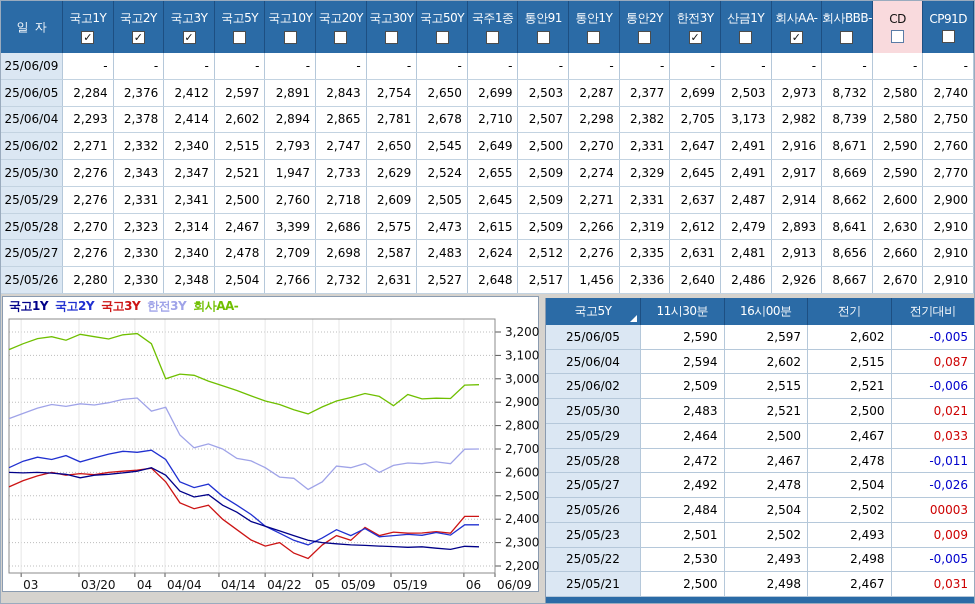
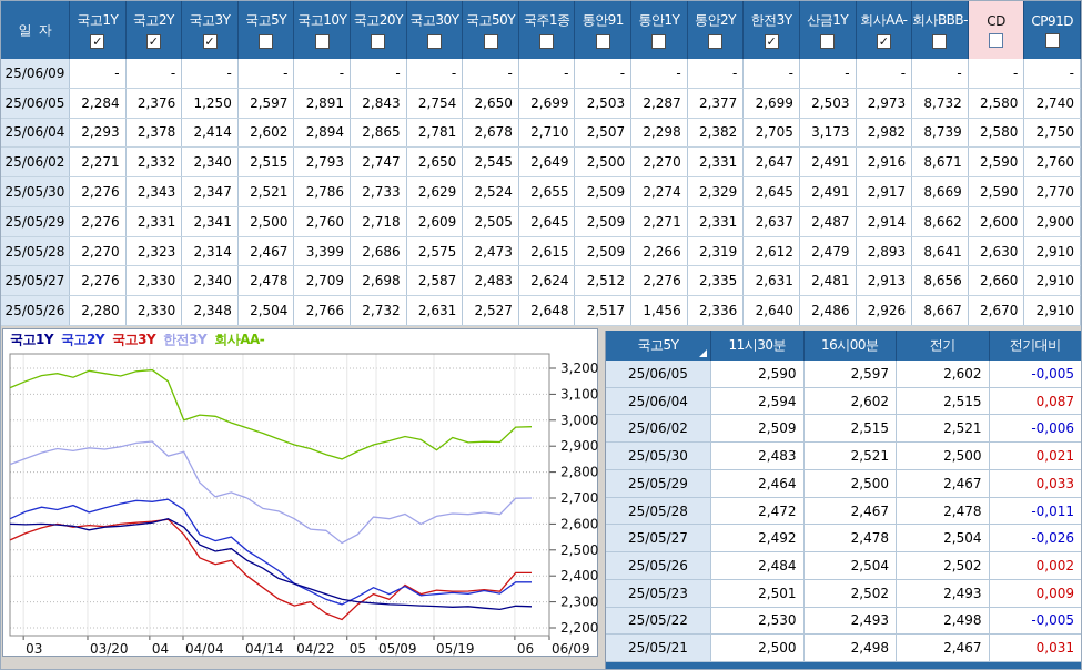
  일 자
  국고1Y
  ✓
  국고2Y
  ✓
  국고3Y
  ✓
  국고5Y
  국고10Y
  국고20Y
  국고30Y
  국고50Y
  국주1종
  통안91
  통안1Y
  통안2Y
  한전3Y
  ✓
  산금1Y
  회사AA-
  ✓
  회사BBB-
  CD
  CP91D
  25/06/09
  -
  -
  -
  -
  -
  -
  -
  -
  -
  -
  -
  -
  -
  -
  -
  -
  -
  -
  25/06/05
  2,284
  2,376
- 2,412
+ 1,250
  2,597
  2,891
  2,843
  2,754
  2,650
  2,699
  2,503
  2,287
  2,377
  2,699
  2,503
  2,973
  8,732
  2,580
  2,740
  25/06/04
  2,293
  2,378
  2,414
  2,602
  2,894
  2,865
  2,781
  2,678
  2,710
  2,507
  2,298
  2,382
  2,705
  3,173
  2,982
  8,739
  2,580
  2,750
  25/06/02
  2,271
  2,332
  2,340
  2,515
  2,793
  2,747
  2,650
  2,545
  2,649
  2,500
  2,270
  2,331
  2,647
  2,491
  2,916
  8,671
  2,590
  2,760
  25/05/30
  2,276
  2,343
  2,347
  2,521
- 1,947
+ 2,786
  2,733
  2,629
  2,524
  2,655
  2,509
  2,274
  2,329
  2,645
  2,491
  2,917
  8,669
  2,590
  2,770
  25/05/29
  2,276
  2,331
  2,341
  2,500
  2,760
  2,718
  2,609
  2,505
  2,645
  2,509
  2,271
  2,331
  2,637
  2,487
  2,914
  8,662
  2,600
  2,900
  25/05/28
  2,270
  2,323
  2,314
  2,467
  3,399
  2,686
  2,575
  2,473
  2,615
  2,509
  2,266
  2,319
  2,612
  2,479
  2,893
  8,641
  2,630
  2,910
  25/05/27
  2,276
  2,330
  2,340
  2,478
  2,709
  2,698
  2,587
  2,483
  2,624
  2,512
  2,276
  2,335
  2,631
  2,481
  2,913
  8,656
  2,660
  2,910
  25/05/26
  2,280
  2,330
  2,348
  2,504
  2,766
  2,732
  2,631
  2,527
  2,648
  2,517
  1,456
  2,336
  2,640
  2,486
  2,926
  8,667
  2,670
  2,910
  국고1Y 국고2Y 국고3Y 한전3Y 회사AA-
  3,200
  3,100
  3,000
  2,900
  2,800
  2,700
  2,600
  2,500
  2,400
  2,300
  2,200
  03
  03/20
  04
  04/04
  04/14
  04/22
  05
  05/09
  05/19
  06
  06/09
  국고5Y
  11시30분
  16시00분
  전기
  전기대비
  25/06/05
  2,590
  2,597
  2,602
  -0,005
  25/06/04
  2,594
  2,602
  2,515
  0,087
  25/06/02
  2,509
  2,515
  2,521
  -0,006
  25/05/30
  2,483
  2,521
  2,500
  0,021
  25/05/29
  2,464
  2,500
  2,467
  0,033
  25/05/28
  2,472
  2,467
  2,478
  -0,011
  25/05/27
  2,492
  2,478
  2,504
  -0,026
  25/05/26
  2,484
  2,504
  2,502
- 00003
+ 0,002
  25/05/23
  2,501
  2,502
  2,493
  0,009
  25/05/22
  2,530
  2,493
  2,498
  -0,005
  25/05/21
  2,500
  2,498
  2,467
  0,031
